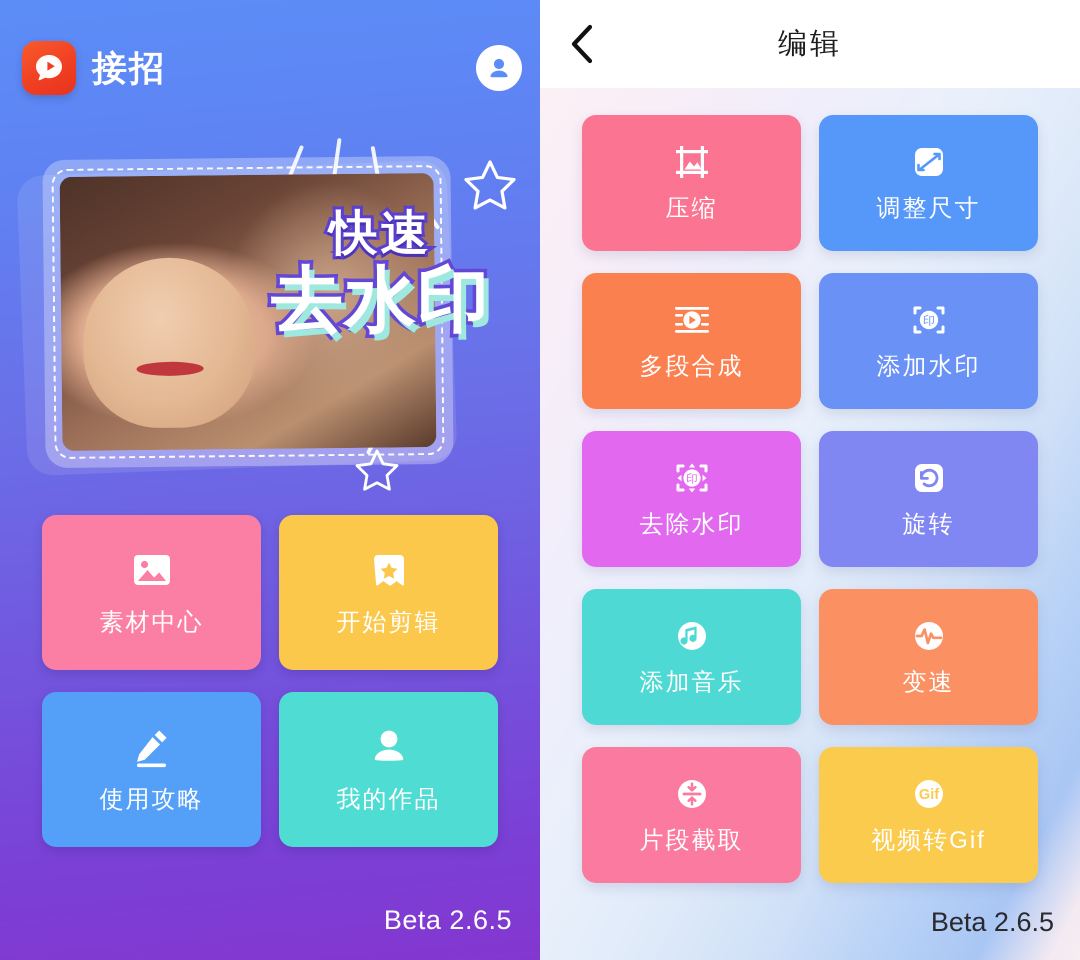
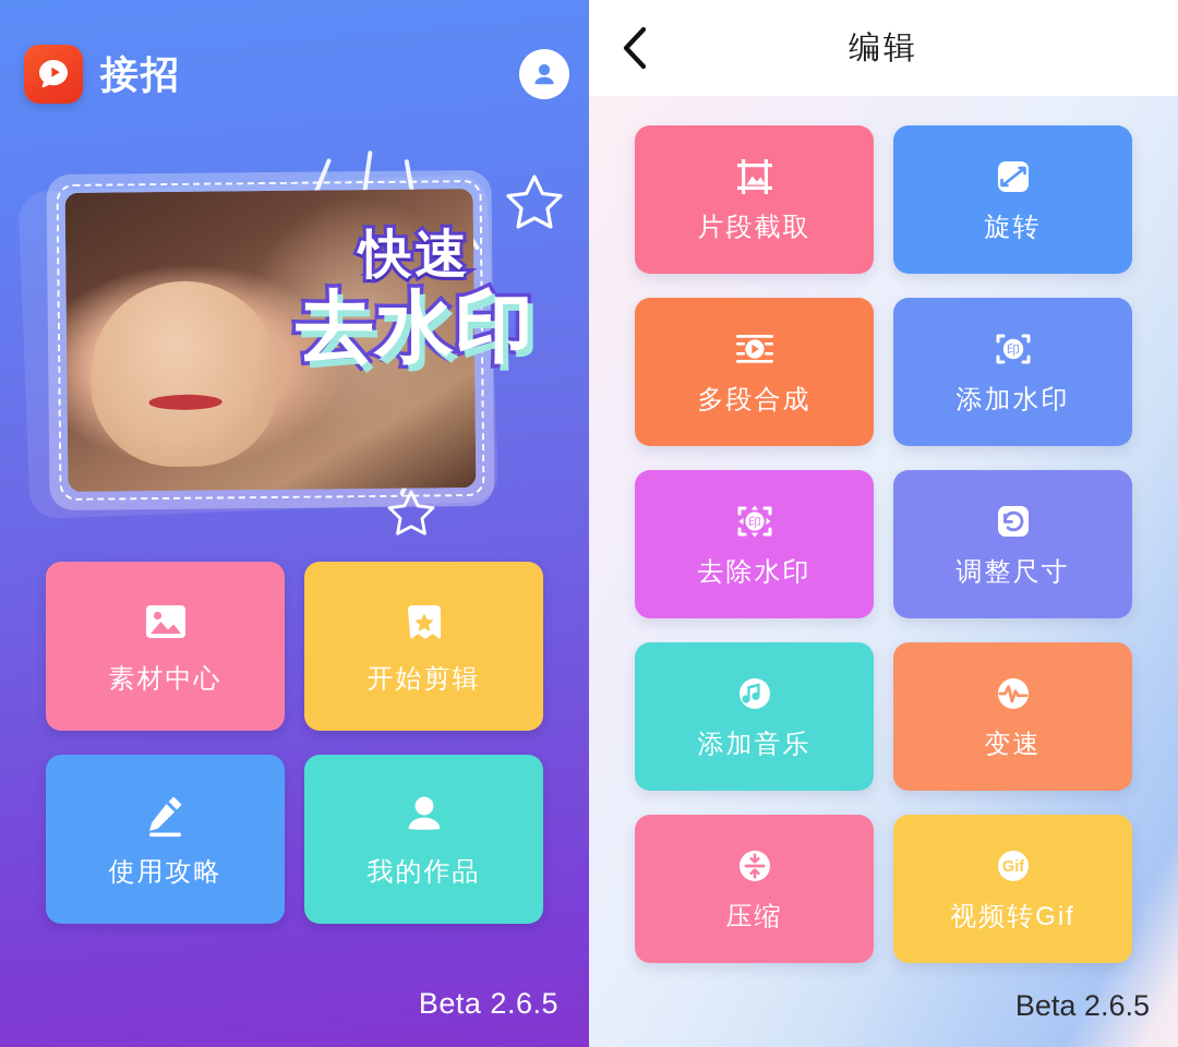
  接招
  快速
  去水印
  素材中心
  开始剪辑
  使用攻略
  我的作品
  Beta 2.6.5
  编辑
- 压缩
+ 片段截取
- 调整尺寸
+ 旋转
  多段合成
  印
  添加水印
  印
  去除水印
- 旋转
+ 调整尺寸
  添加音乐
  变速
- 片段截取
+ 压缩
  Gif
  视频转Gif
  Beta 2.6.5
